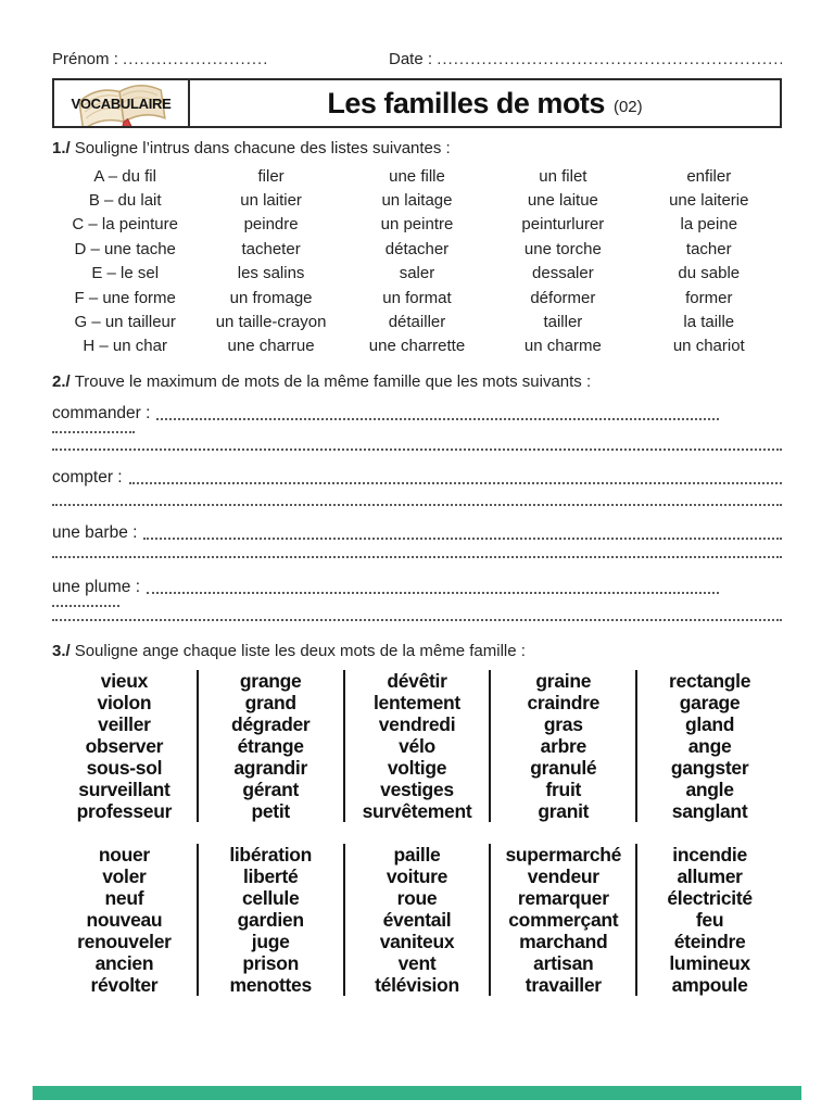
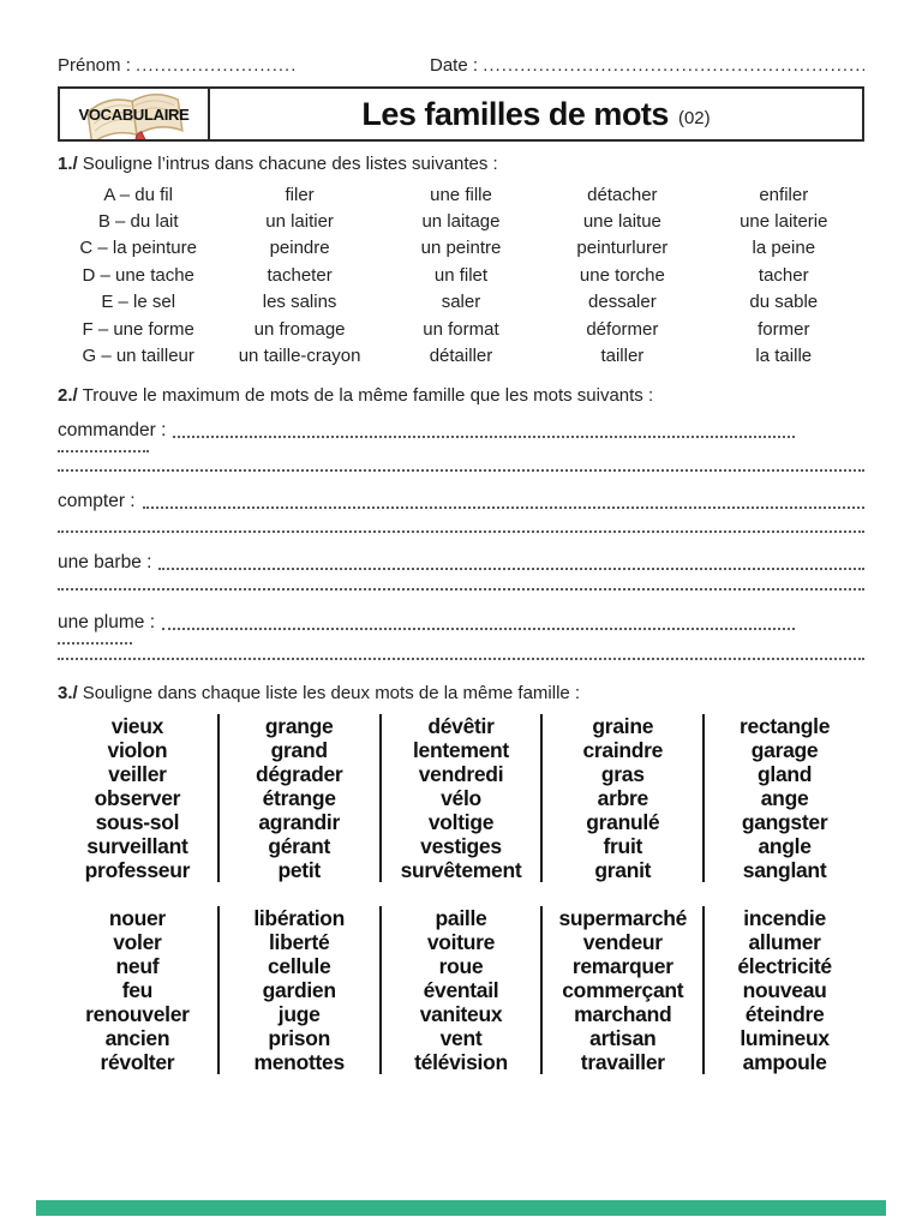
  Prénom : ..........................
  Date : .............................................................
  VOCABULAIRE
  Les familles de mots
  (02)
  1./ Souligne l’intrus dans chacune des listes suivantes :
- A – du fil	filer	une fille	un filet	enfiler
+ A – du fil	filer	une fille	détacher	enfiler
  B – du lait	un laitier	un laitage	une laitue	une laiterie
  C – la peinture	peindre	un peintre	peinturlurer	la peine
- D – une tache	tacheter	détacher	une torche	tacher
+ D – une tache	tacheter	un filet	une torche	tacher
  E – le sel	les salins	saler	dessaler	du sable
  F – une forme	un fromage	un format	déformer	former
  G – un tailleur	un taille-crayon	détailler	tailler	la taille
- H – un char	une charrue	une charrette	un charme	un chariot
  2./ Trouve le maximum de mots de la même famille que les mots suivants :
  commander :
  compter :
  une barbe :
  une plume :
- 3./ Souligne ange chaque liste les deux mots de la même famille :
+ 3./ Souligne dans chaque liste les deux mots de la même famille :
  vieux
  violon
  veiller
  observer
  sous-sol
  surveillant
  professeur
  grange
  grand
  dégrader
  étrange
  agrandir
  gérant
  petit
  dévêtir
  lentement
  vendredi
  vélo
  voltige
  vestiges
  survêtement
  graine
  craindre
  gras
  arbre
  granulé
  fruit
  granit
  rectangle
  garage
  gland
  ange
  gangster
  angle
  sanglant
  nouer
  voler
  neuf
- nouveau
+ feu
  renouveler
  ancien
  révolter
  libération
  liberté
  cellule
  gardien
  juge
  prison
  menottes
  paille
  voiture
  roue
  éventail
  vaniteux
  vent
  télévision
  supermarché
  vendeur
  remarquer
  commerçant
  marchand
  artisan
  travailler
  incendie
  allumer
  électricité
- feu
+ nouveau
  éteindre
  lumineux
  ampoule
